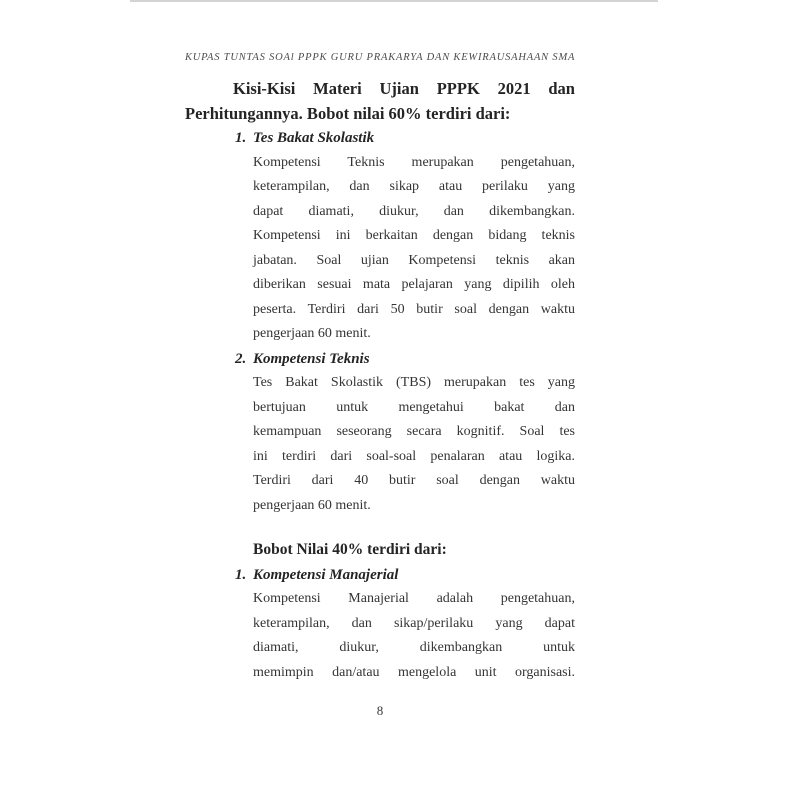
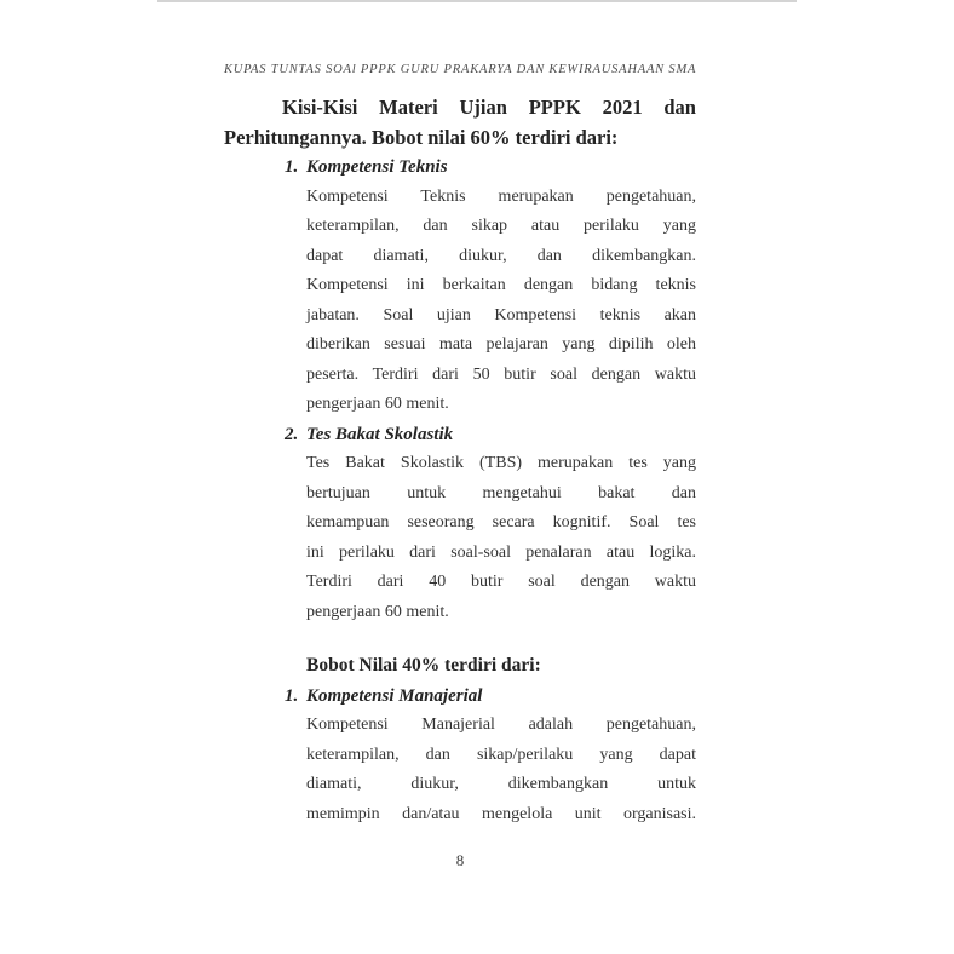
  KUPAS TUNTAS SOAl PPPK GURU PRAKARYA DAN KEWIRAUSAHAAN SMA
  Kisi-Kisi Materi Ujian PPPK 2021 dan
  Perhitungannya. Bobot nilai 60% terdiri dari:
- 1. Tes Bakat Skolastik
+ 1. Kompetensi Teknis
  Kompetensi Teknis merupakan pengetahuan,
  keterampilan, dan sikap atau perilaku yang
  dapat diamati, diukur, dan dikembangkan.
  Kompetensi ini berkaitan dengan bidang teknis
  jabatan. Soal ujian Kompetensi teknis akan
  diberikan sesuai mata pelajaran yang dipilih oleh
  peserta. Terdiri dari 50 butir soal dengan waktu
  pengerjaan 60 menit.
- 2. Kompetensi Teknis
+ 2. Tes Bakat Skolastik
  Tes Bakat Skolastik (TBS) merupakan tes yang
  bertujuan untuk mengetahui bakat dan
  kemampuan seseorang secara kognitif. Soal tes
- ini terdiri dari soal-soal penalaran atau logika.
+ ini perilaku dari soal-soal penalaran atau logika.
  Terdiri dari 40 butir soal dengan waktu
  pengerjaan 60 menit.
  Bobot Nilai 40% terdiri dari:
  1. Kompetensi Manajerial
  Kompetensi Manajerial adalah pengetahuan,
  keterampilan, dan sikap/perilaku yang dapat
  diamati, diukur, dikembangkan untuk
  memimpin dan/atau mengelola unit organisasi.
  8
